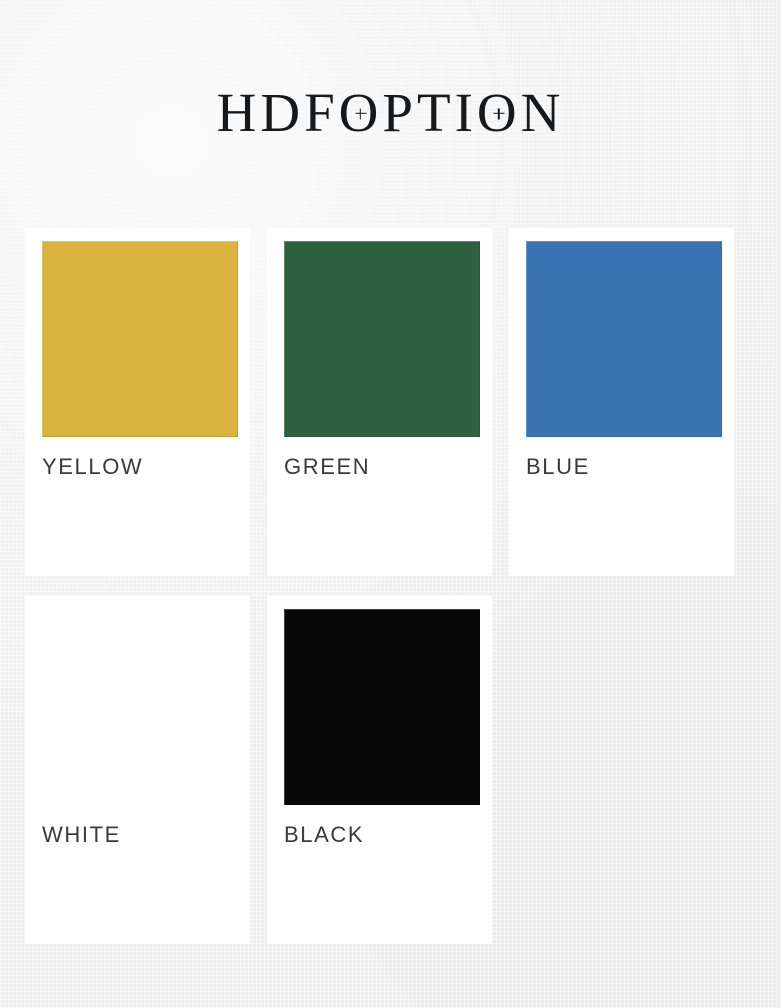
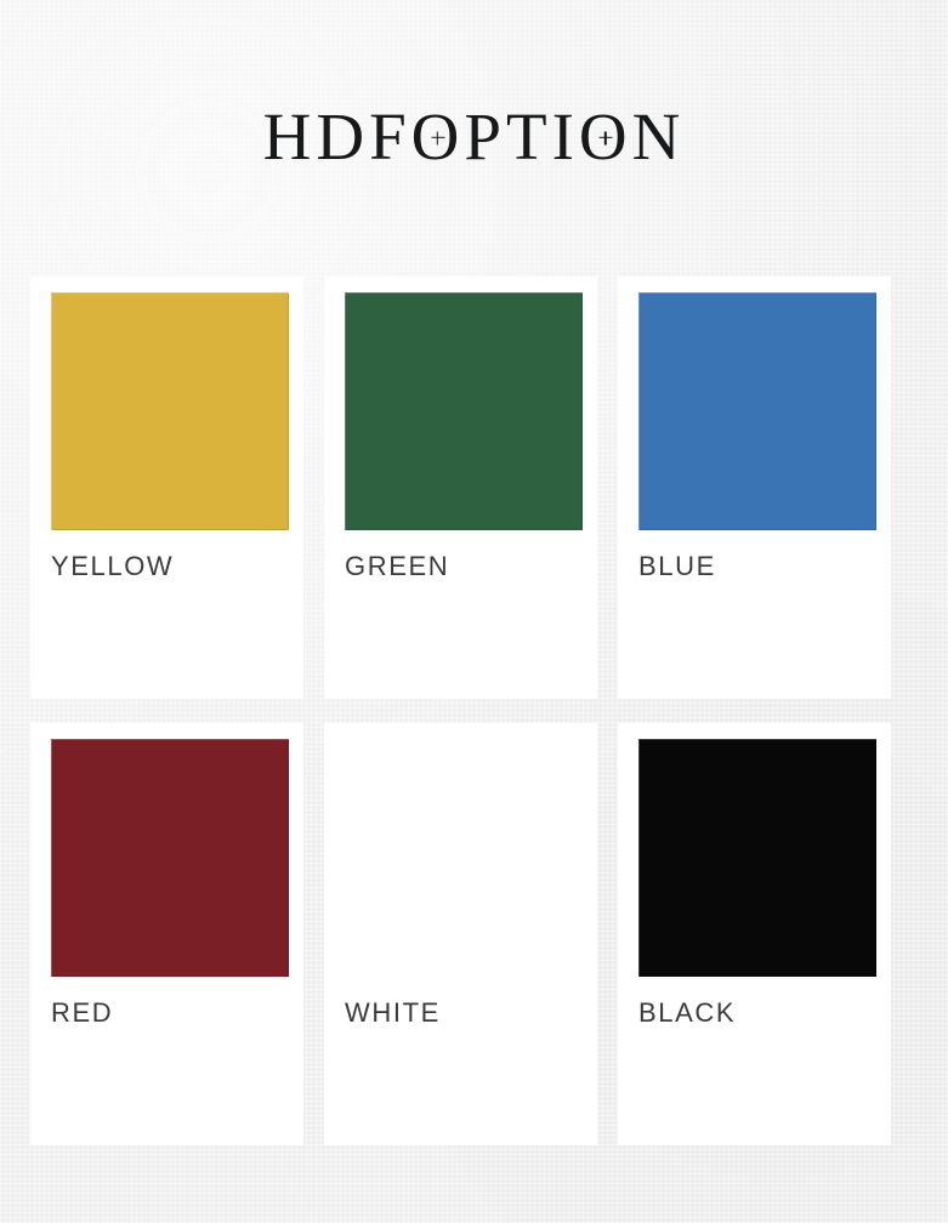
  HDF
  PTI
  N
  YELLOW
  GREEN
  BLUE
+ RED
  WHITE
  BLACK
